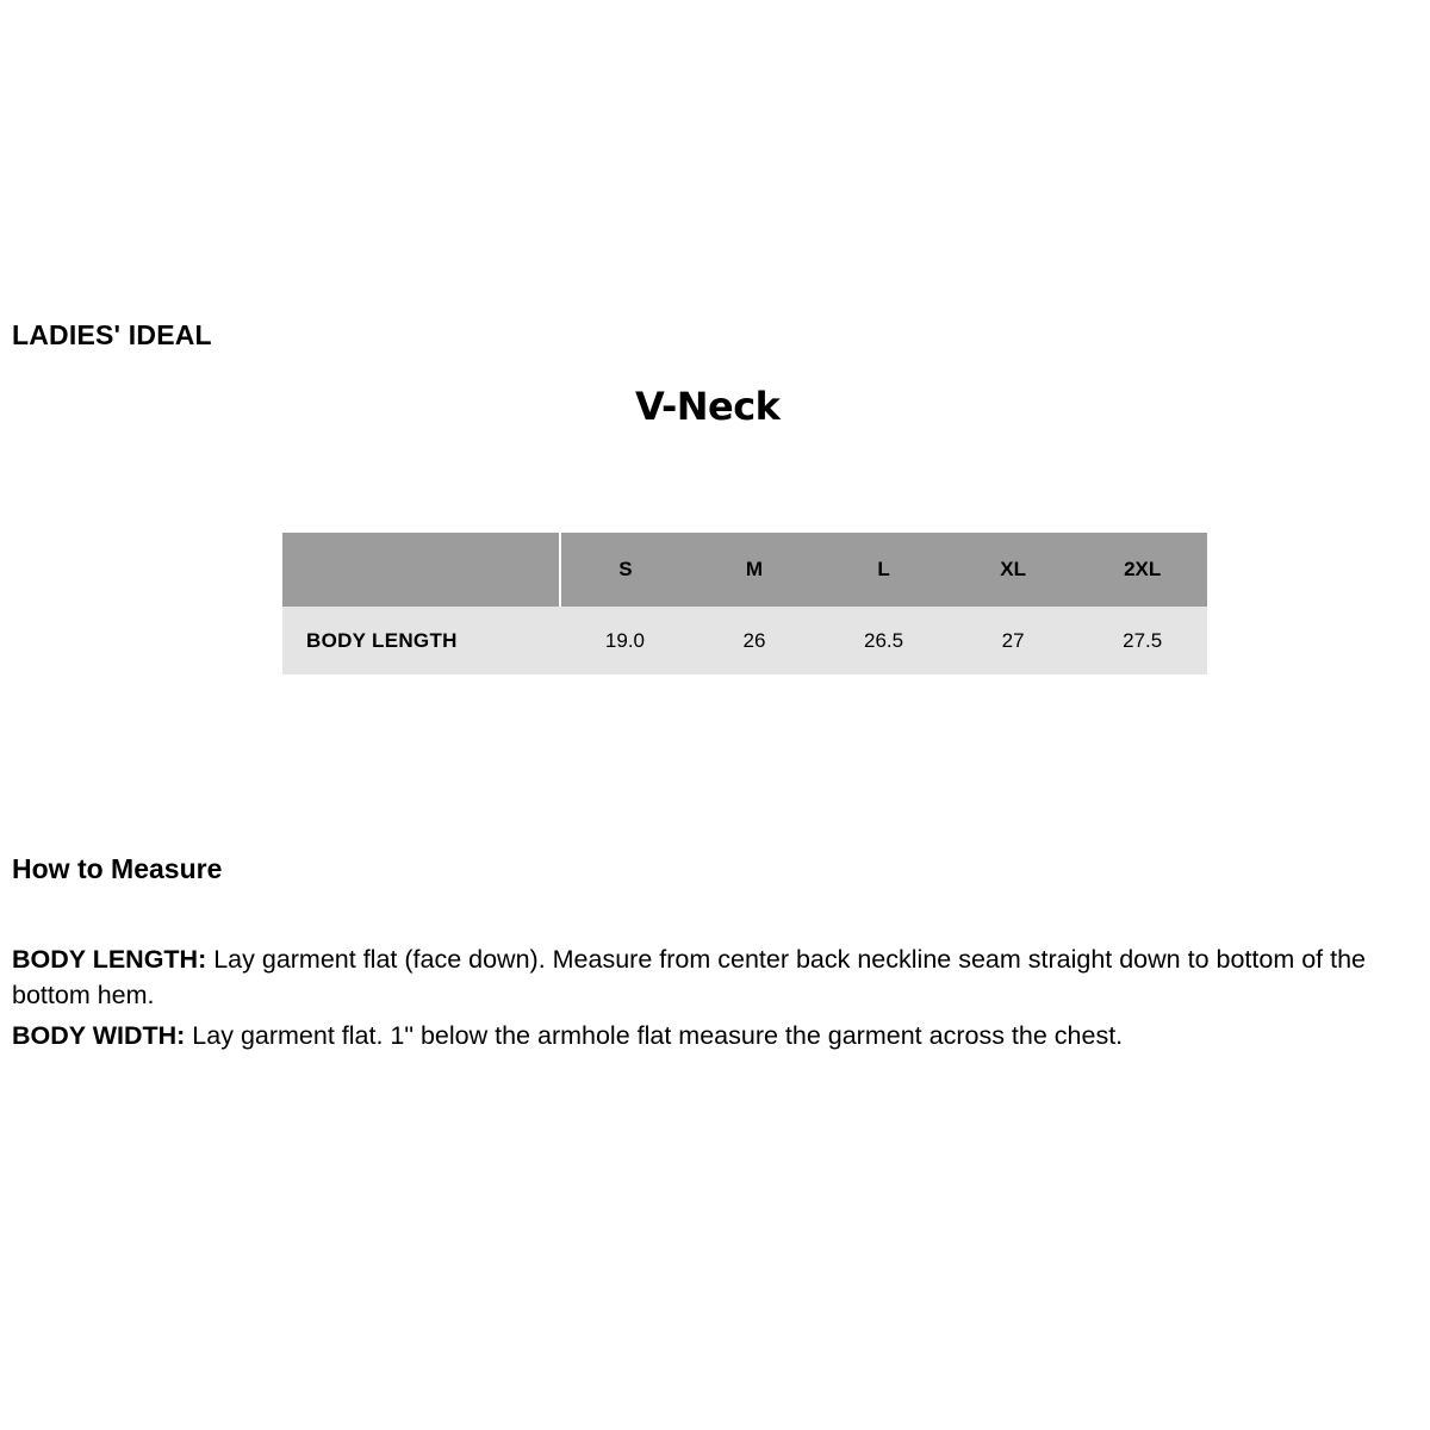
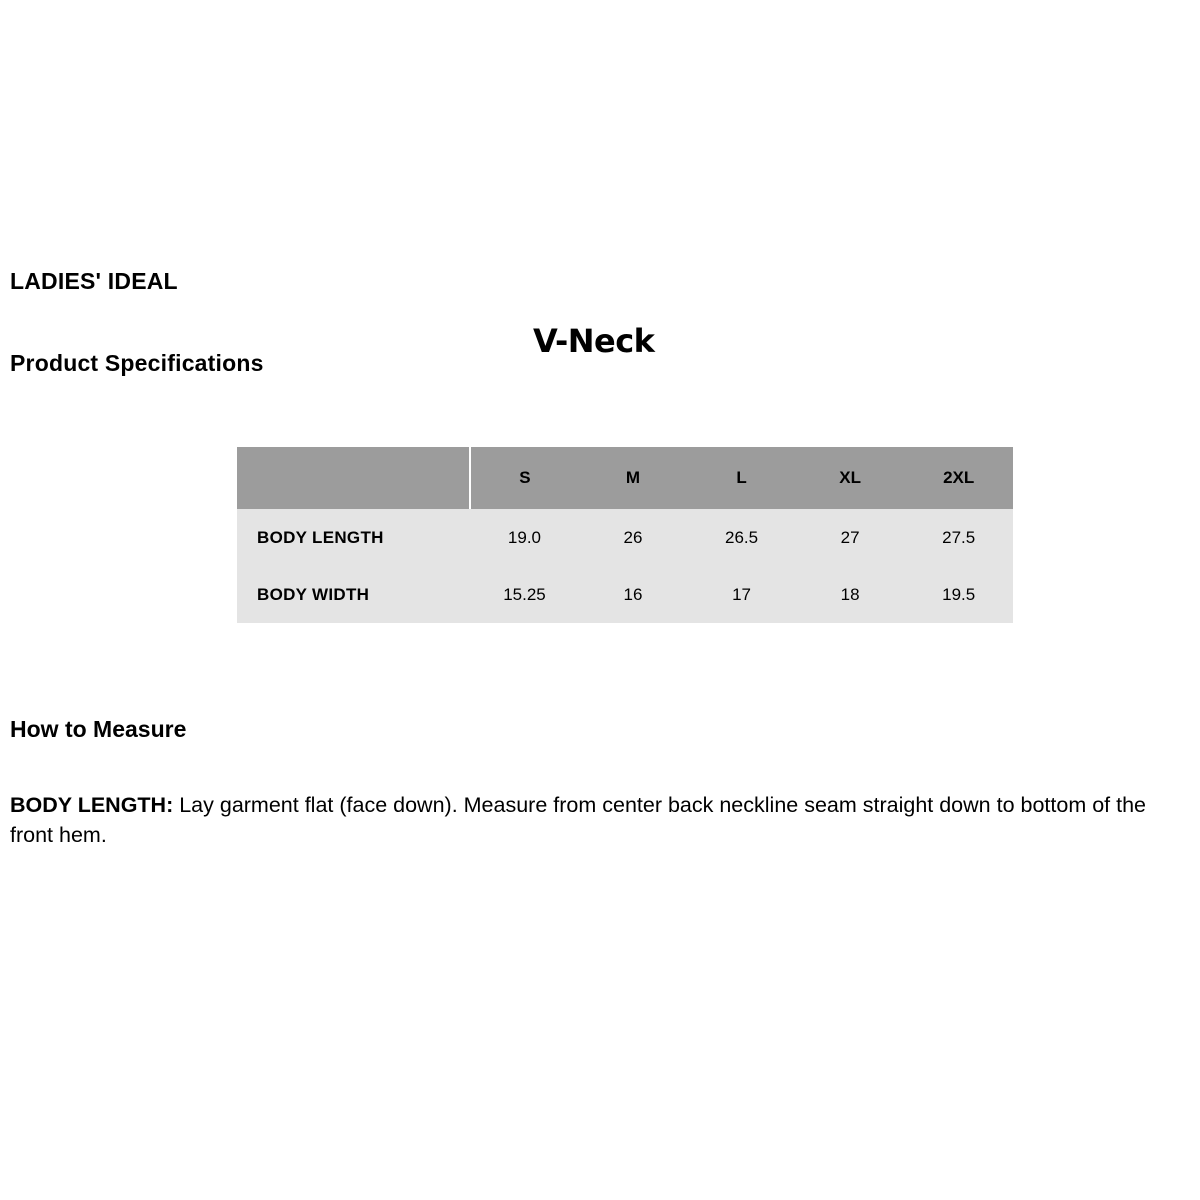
  LADIES' IDEAL
+ Product Specifications
  V-Neck
  	S	M	L	XL	2XL
  BODY LENGTH	19.0	26	26.5	27	27.5
+ BODY WIDTH	15.25	16	17	18	19.5
  How to Measure
- BODY LENGTH: Lay garment flat (face down). Measure from center back neckline seam straight down to bottom of the bottom hem.
+ BODY LENGTH: Lay garment flat (face down). Measure from center back neckline seam straight down to bottom of the front hem.
- BODY WIDTH: Lay garment flat. 1" below the armhole flat measure the garment across the chest.
